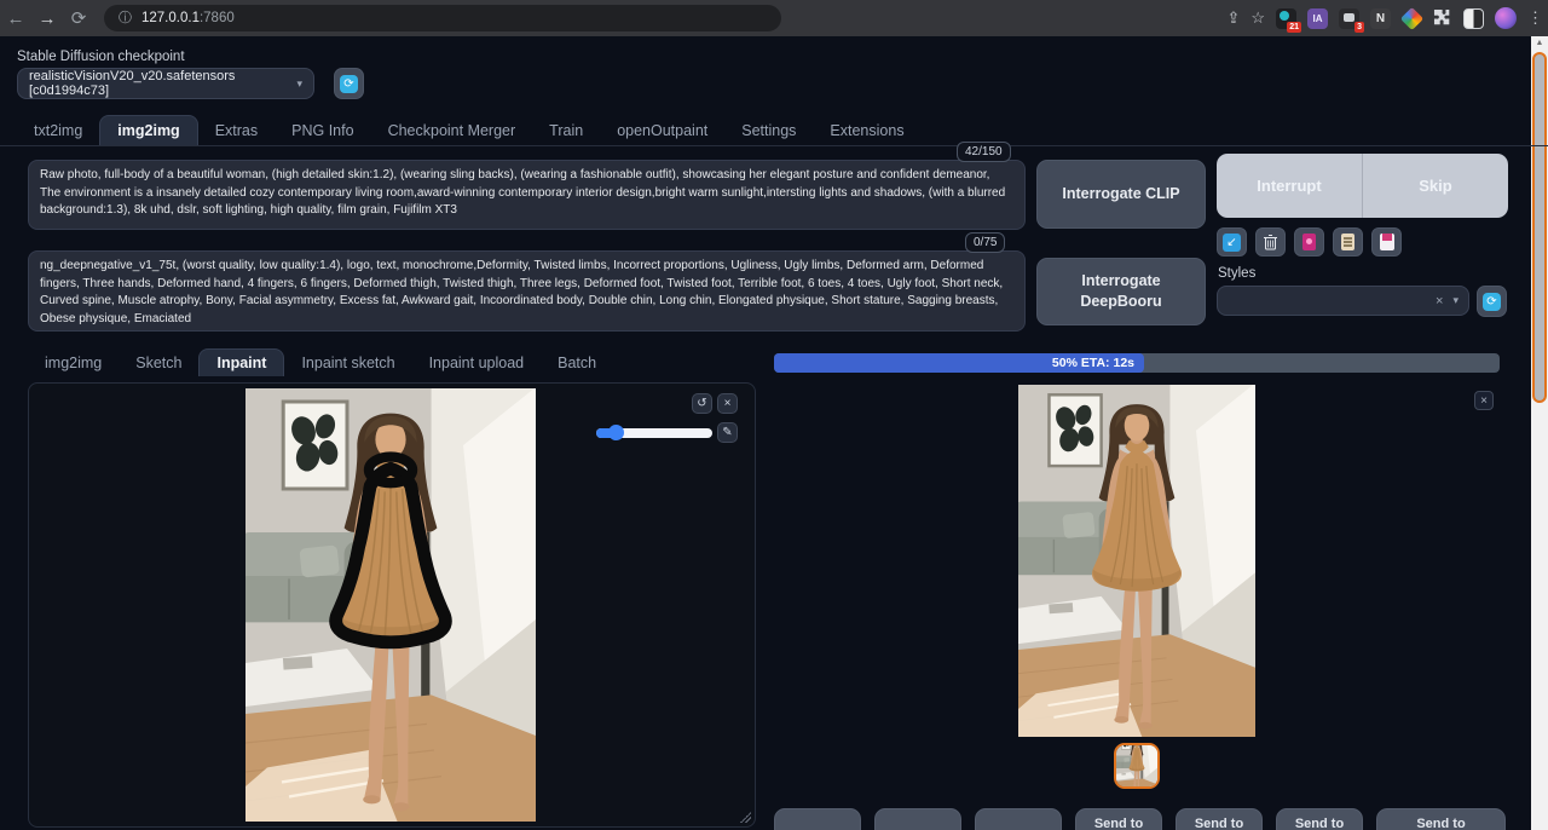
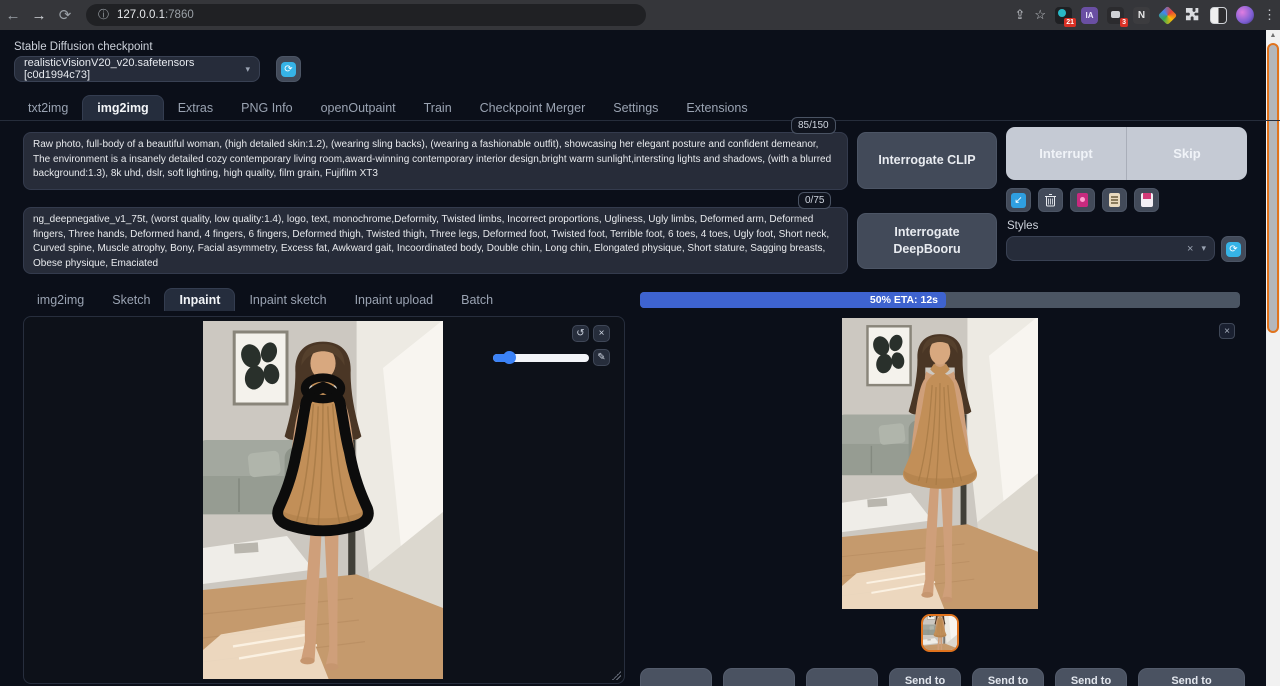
  ←
  →
  ⟳
  ⓘ
  127.0.0.1
  :7860
  ⇪
  ☆
  IA
  N
  ⋮
  Stable Diffusion checkpoint
  realisticVisionV20_v20.safetensors [c0d1994c73]
  ▾
  ⟳
  txt2img
  img2img
  Extras
  PNG Info
- Checkpoint Merger
+ openOutpaint
  Train
- openOutpaint
+ Checkpoint Merger
  Settings
  Extensions
- 42/150
+ 85/150
  0/75
  Interrogate CLIP
  Interrogate
  DeepBooru
  Interrupt
  Skip
  ↙
  Styles
  ×
  ▾
  ⟳
  img2img
  Sketch
  Inpaint
  Inpaint sketch
  Inpaint upload
  Batch
  ↺
  ×
  ✎
  50% ETA: 12s
  ×
  Send to
  Send to
  Send to
  Send to
